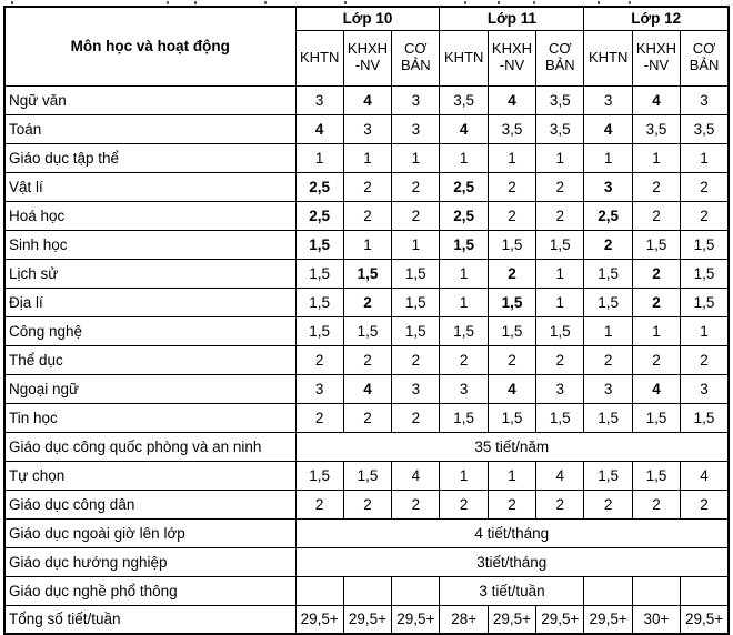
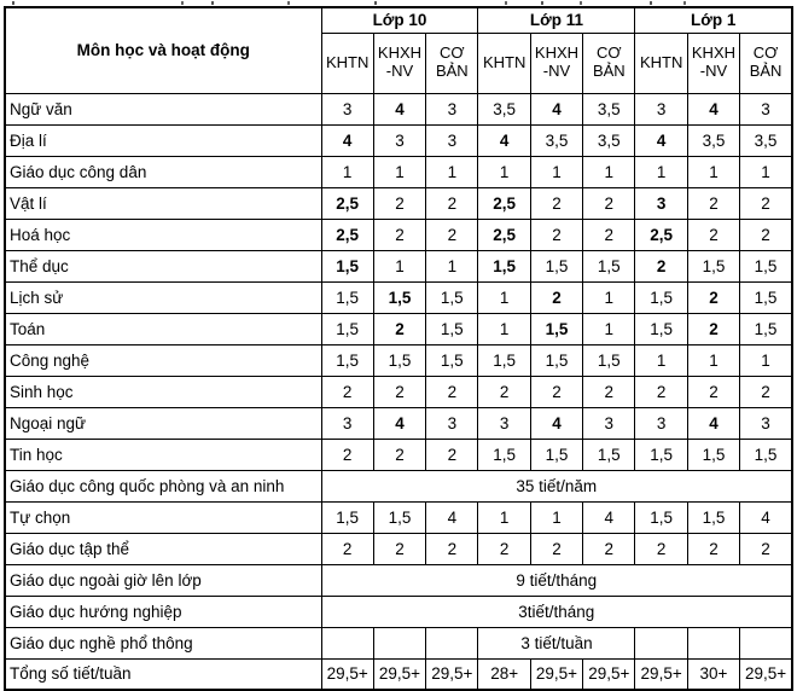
- Môn học và hoạt động	Lớp 10	Lớp 11	Lớp 12
+ Môn học và hoạt động	Lớp 10	Lớp 11	Lớp 1
  KHTN	KHXH -NV	CƠ BẢN	KHTN	KHXH -NV	CƠ BẢN	KHTN	KHXH -NV	CƠ BẢN
  Ngữ văn	3	4	3	3,5	4	3,5	3	4	3
- Toán	4	3	3	4	3,5	3,5	4	3,5	3,5
+ Địa lí	4	3	3	4	3,5	3,5	4	3,5	3,5
- Giáo dục tập thể	1	1	1	1	1	1	1	1	1
+ Giáo dục công dân	1	1	1	1	1	1	1	1	1
  Vật lí	2,5	2	2	2,5	2	2	3	2	2
  Hoá học	2,5	2	2	2,5	2	2	2,5	2	2
- Sinh học	1,5	1	1	1,5	1,5	1,5	2	1,5	1,5
+ Thể dục	1,5	1	1	1,5	1,5	1,5	2	1,5	1,5
  Lịch sử	1,5	1,5	1,5	1	2	1	1,5	2	1,5
- Địa lí	1,5	2	1,5	1	1,5	1	1,5	2	1,5
+ Toán	1,5	2	1,5	1	1,5	1	1,5	2	1,5
  Công nghệ	1,5	1,5	1,5	1,5	1,5	1,5	1	1	1
- Thể dục	2	2	2	2	2	2	2	2	2
+ Sinh học	2	2	2	2	2	2	2	2	2
  Ngoại ngữ	3	4	3	3	4	3	3	4	3
  Tin học	2	2	2	1,5	1,5	1,5	1,5	1,5	1,5
  Giáo dục công quốc phòng và an ninh	35 tiết/năm
  Tự chọn	1,5	1,5	4	1	1	4	1,5	1,5	4
- Giáo dục công dân	2	2	2	2	2	2	2	2	2
+ Giáo dục tập thể	2	2	2	2	2	2	2	2	2
- Giáo dục ngoài giờ lên lớp	4 tiết/tháng
+ Giáo dục ngoài giờ lên lớp	9 tiết/tháng
  Giáo dục hướng nghiệp	3tiết/tháng
  Giáo dục nghề phổ thông				3 tiết/tuần
  Tổng số tiết/tuần	29,5+	29,5+	29,5+	28+	29,5+	29,5+	29,5+	30+	29,5+
